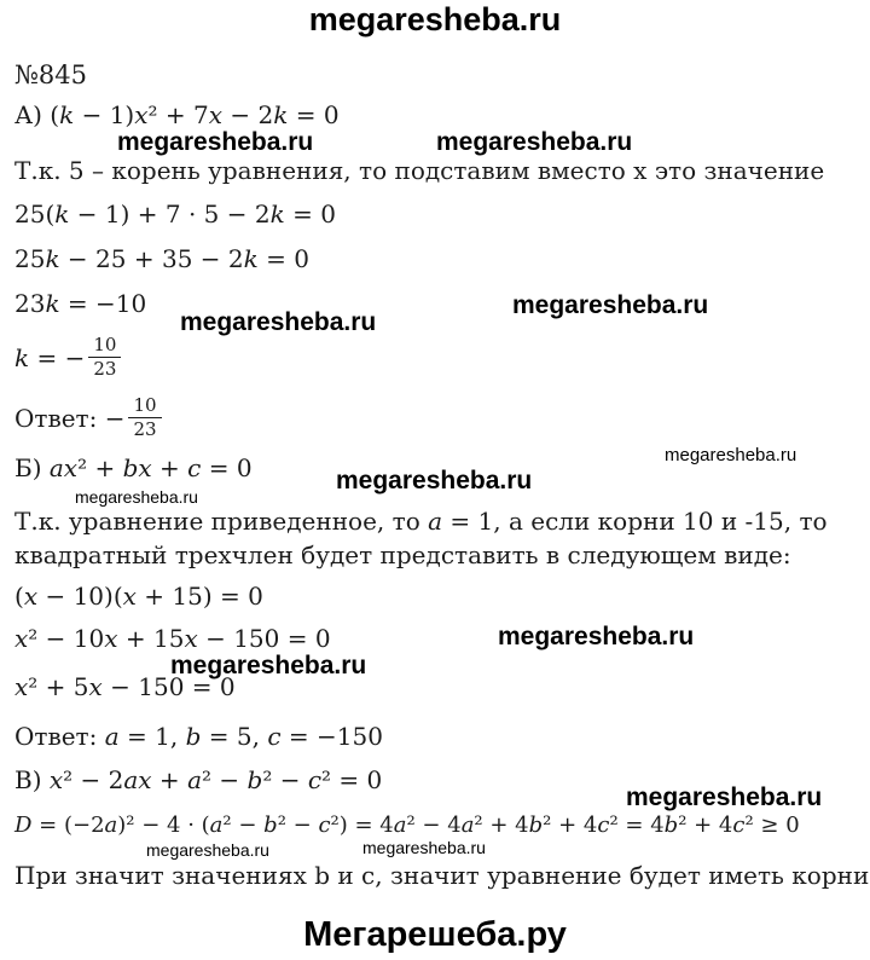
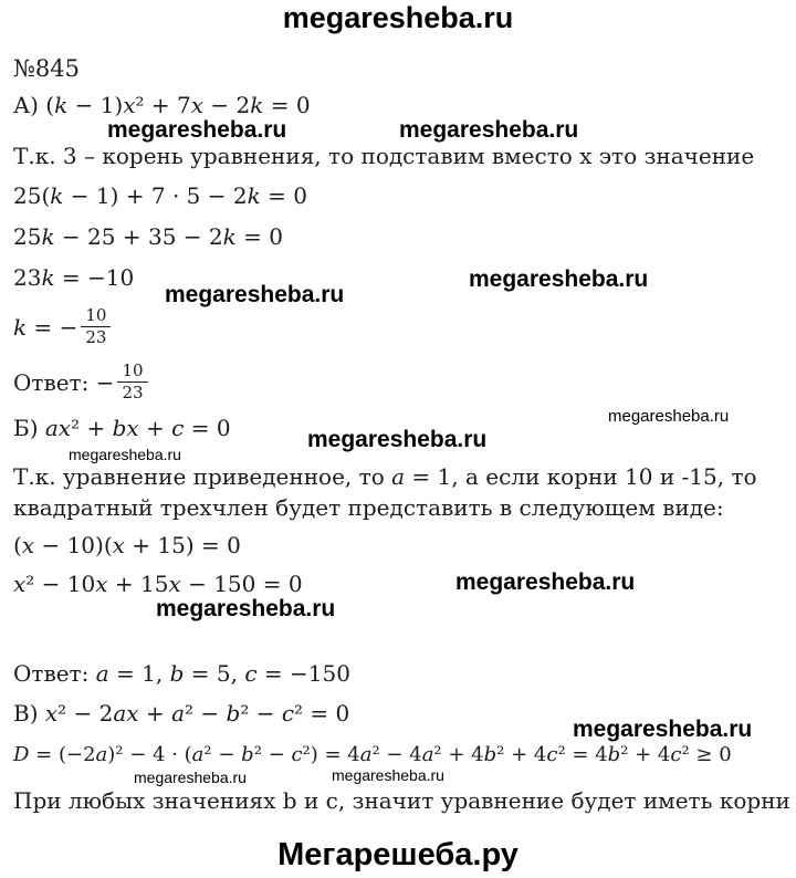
  megaresheba.ru
  №845
  А) (k − 1)x² + 7x − 2k = 0
- Т.к. 5 – корень уравнения, то подставим вместо х это значение
+ Т.к. 3 – корень уравнения, то подставим вместо х это значение
  25(k − 1) + 7 · 5 − 2k = 0
  25k − 25 + 35 − 2k = 0
  23k = −10
  k = −
  10
  23
  Ответ: −
  10
  23
  Б) ax² + bx + c = 0
  Т.к. уравнение приведенное, то a = 1, а если корни 10 и -15, то
  квадратный трехчлен будет представить в следующем виде:
  (x − 10)(x + 15) = 0
  x² − 10x + 15x − 150 = 0
- x² + 5x − 150 = 0
  Ответ: a = 1, b = 5, c = −150
  В) x² − 2ax + a² − b² − c² = 0
  D = (−2a)² − 4 · (a² − b² − c²) = 4a² − 4a² + 4b² + 4c² = 4b² + 4c² ≥ 0
- При значит значениях b и c, значит уравнение будет иметь корни
+ При любых значениях b и c, значит уравнение будет иметь корни
  megaresheba.ru
  megaresheba.ru
  megaresheba.ru
  megaresheba.ru
  megaresheba.ru
  megaresheba.ru
  megaresheba.ru
  megaresheba.ru
  megaresheba.ru
  megaresheba.ru
  megaresheba.ru
  megaresheba.ru
  Мегарешеба.ру
